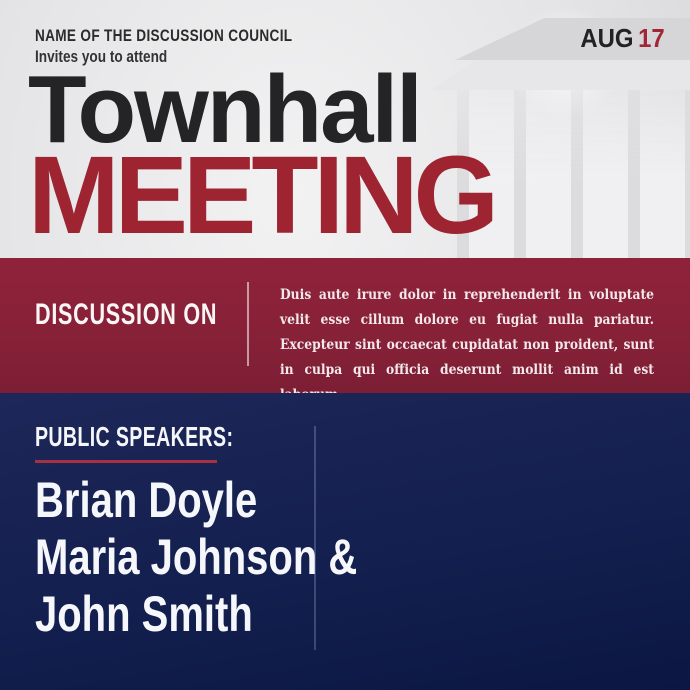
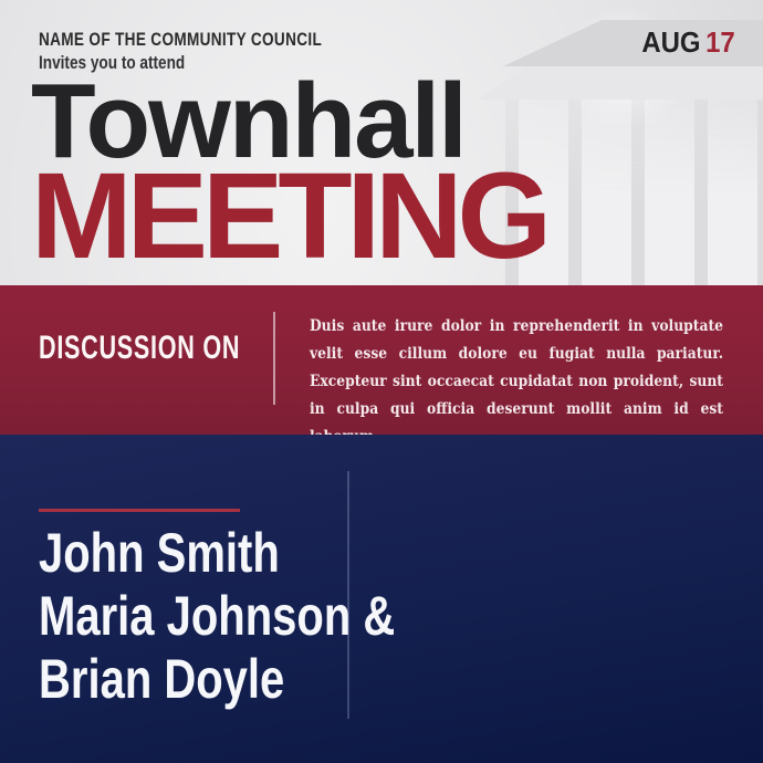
- NAME OF THE DISCUSSION COUNCIL
+ NAME OF THE COMMUNITY COUNCIL
  Invites you to attend
  AUG 17
  Townhall
  MEETING
  DISCUSSION ON
  Duis aute irure dolor in reprehenderit in voluptate velit esse cillum dolore eu fugiat nulla pariatur. Excepteur sint occaecat cupidatat non proident, sunt in culpa qui officia deserunt mollit anim id est
- PUBLIC SPEAKERS:
- Brian Doyle
+ John Smith
  Maria Johnson &
- John Smith
+ Brian Doyle
